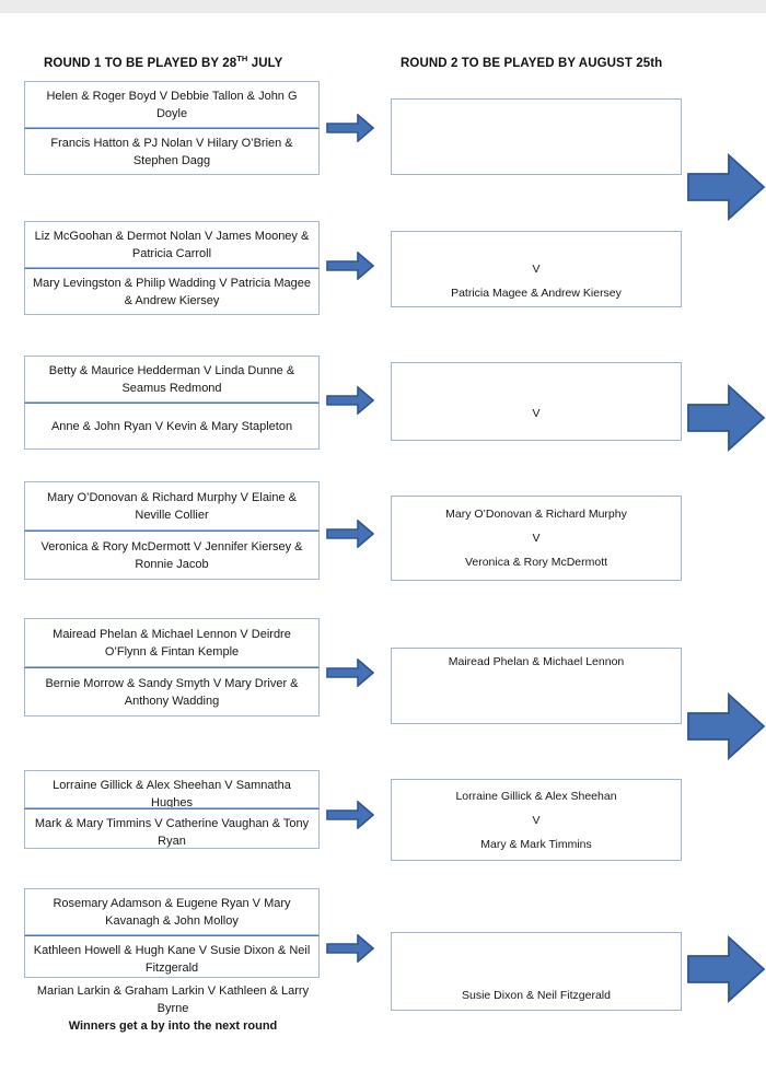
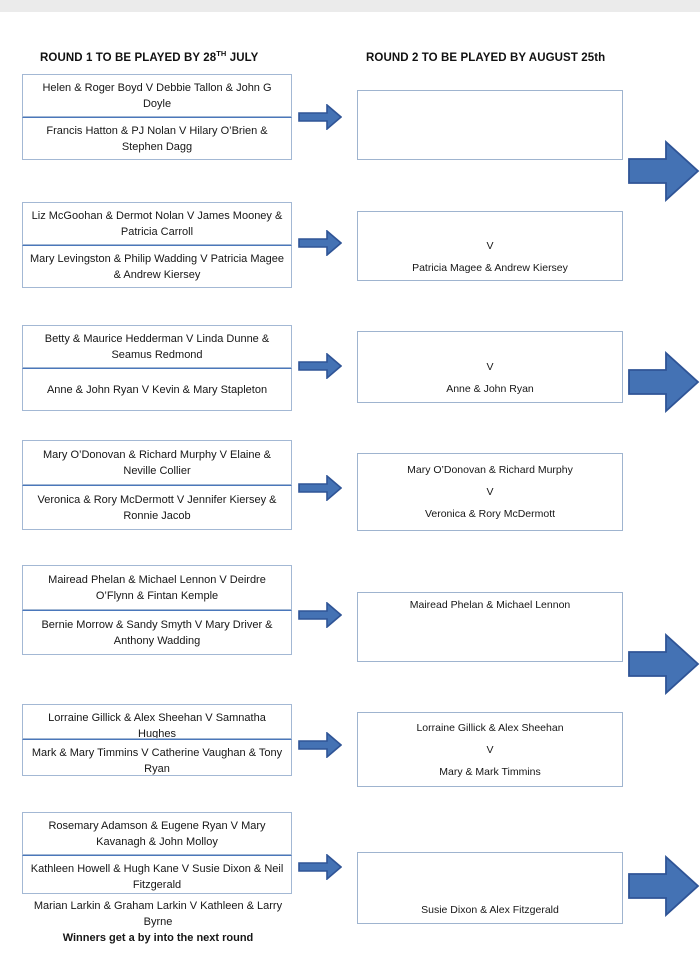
  ROUND 1 TO BE PLAYED BY 28TH JULY
  ROUND 2 TO BE PLAYED BY AUGUST 25th
  Helen & Roger Boyd V Debbie Tallon & John G Doyle
  Francis Hatton & PJ Nolan V Hilary O’Brien & Stephen Dagg
  Liz McGoohan & Dermot Nolan V James Mooney & Patricia Carroll
  Mary Levingston & Philip Wadding V Patricia Magee & Andrew Kiersey
  Betty & Maurice Hedderman V Linda Dunne & Seamus Redmond
  Anne & John Ryan V Kevin & Mary Stapleton
  Mary O’Donovan & Richard Murphy V Elaine & Neville Collier
  Veronica & Rory McDermott V Jennifer Kiersey & Ronnie Jacob
  Mairead Phelan & Michael Lennon V Deirdre O’Flynn & Fintan Kemple
  Bernie Morrow & Sandy Smyth V Mary Driver & Anthony Wadding
  Lorraine Gillick & Alex Sheehan V Samnatha Hughes
  Mark & Mary Timmins V Catherine Vaughan & Tony Ryan
  Rosemary Adamson & Eugene Ryan V Mary Kavanagh & John Molloy
  Kathleen Howell & Hugh Kane V Susie Dixon & Neil Fitzgerald
  Marian Larkin & Graham Larkin V Kathleen & Larry Byrne
  Winners get a by into the next round
  V
  Patricia Magee & Andrew Kiersey
  V
+ Anne & John Ryan
  Mary O’Donovan & Richard Murphy
  V
  Veronica & Rory McDermott
  Mairead Phelan & Michael Lennon
  Lorraine Gillick & Alex Sheehan
  V
  Mary & Mark Timmins
- Susie Dixon & Neil Fitzgerald
+ Susie Dixon & Alex Fitzgerald
